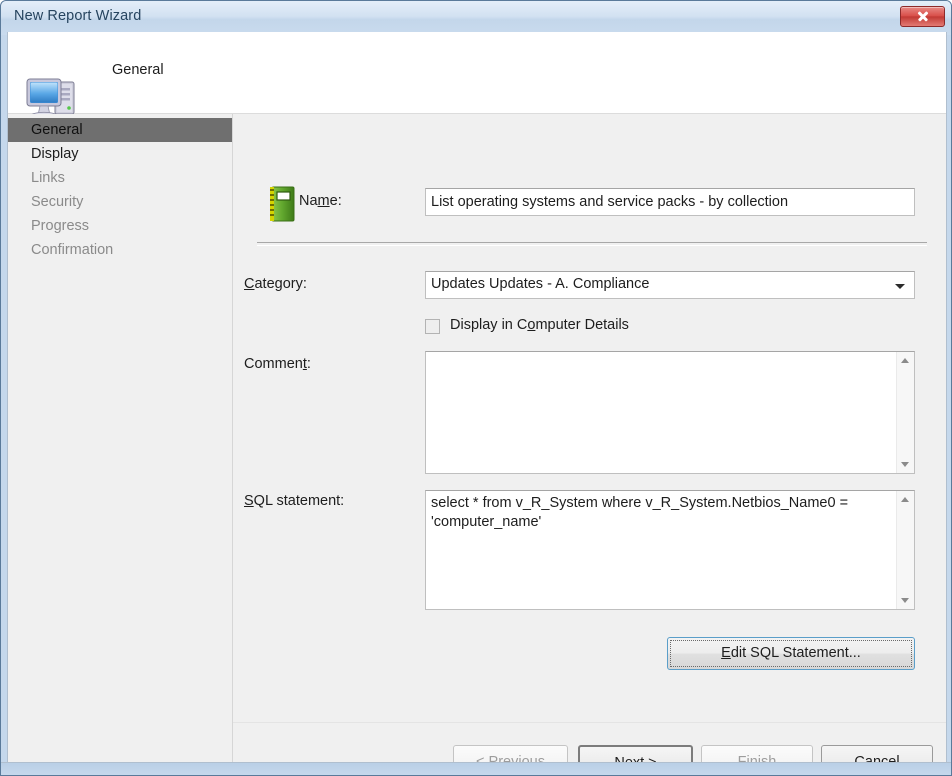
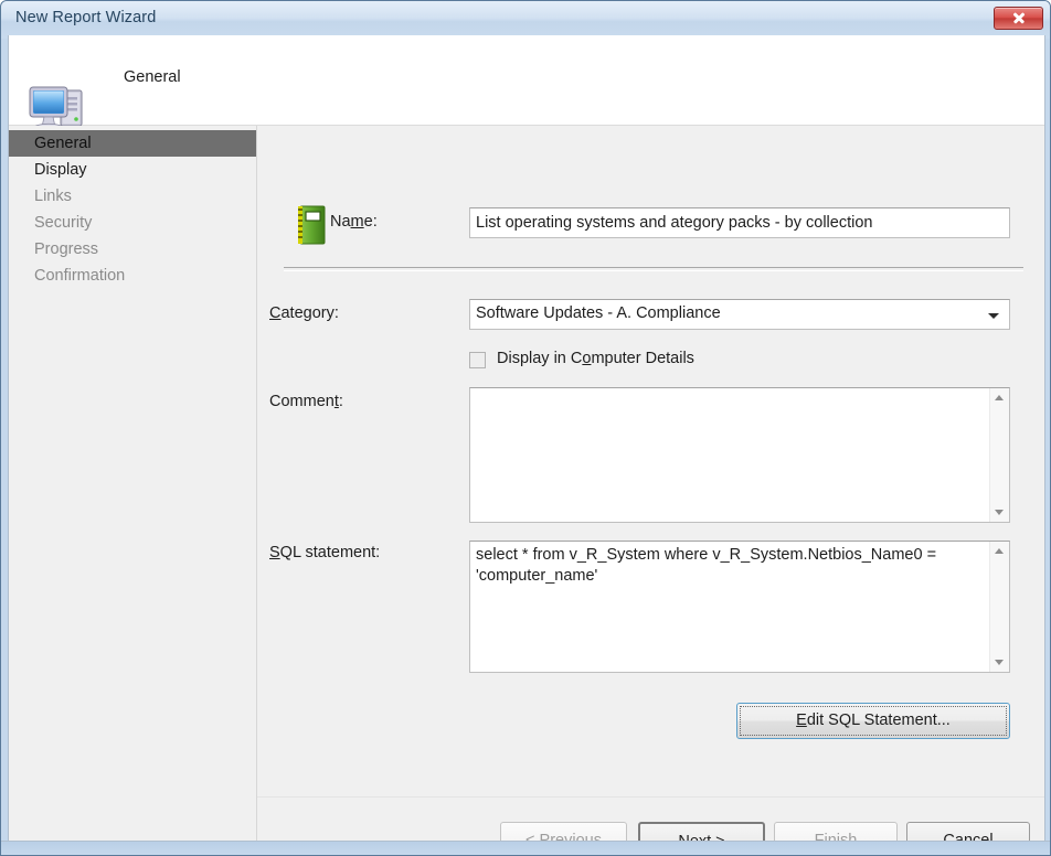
  New Report Wizard
  General
  General
  Display
  Links
  Security
  Progress
  Confirmation
  Name:
- List operating systems and service packs - by collection
+ List operating systems and ategory packs - by collection
  Category:
- Updates Updates - A. Compliance
+ Software Updates - A. Compliance
  Display in Computer Details
  Comment:
  SQL statement:
  select * from v_R_System where v_R_System.Netbios_Name0 = 'computer_name'
  Edit SQL Statement...
